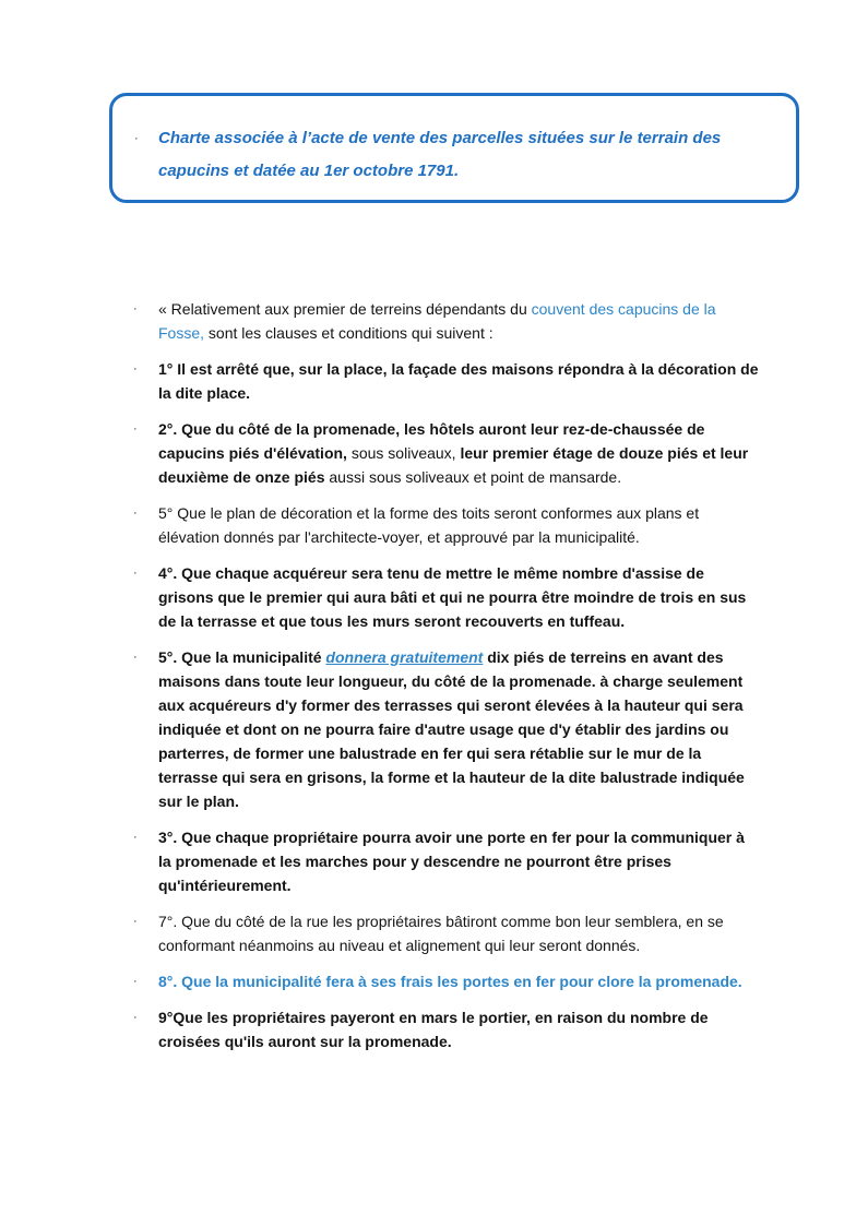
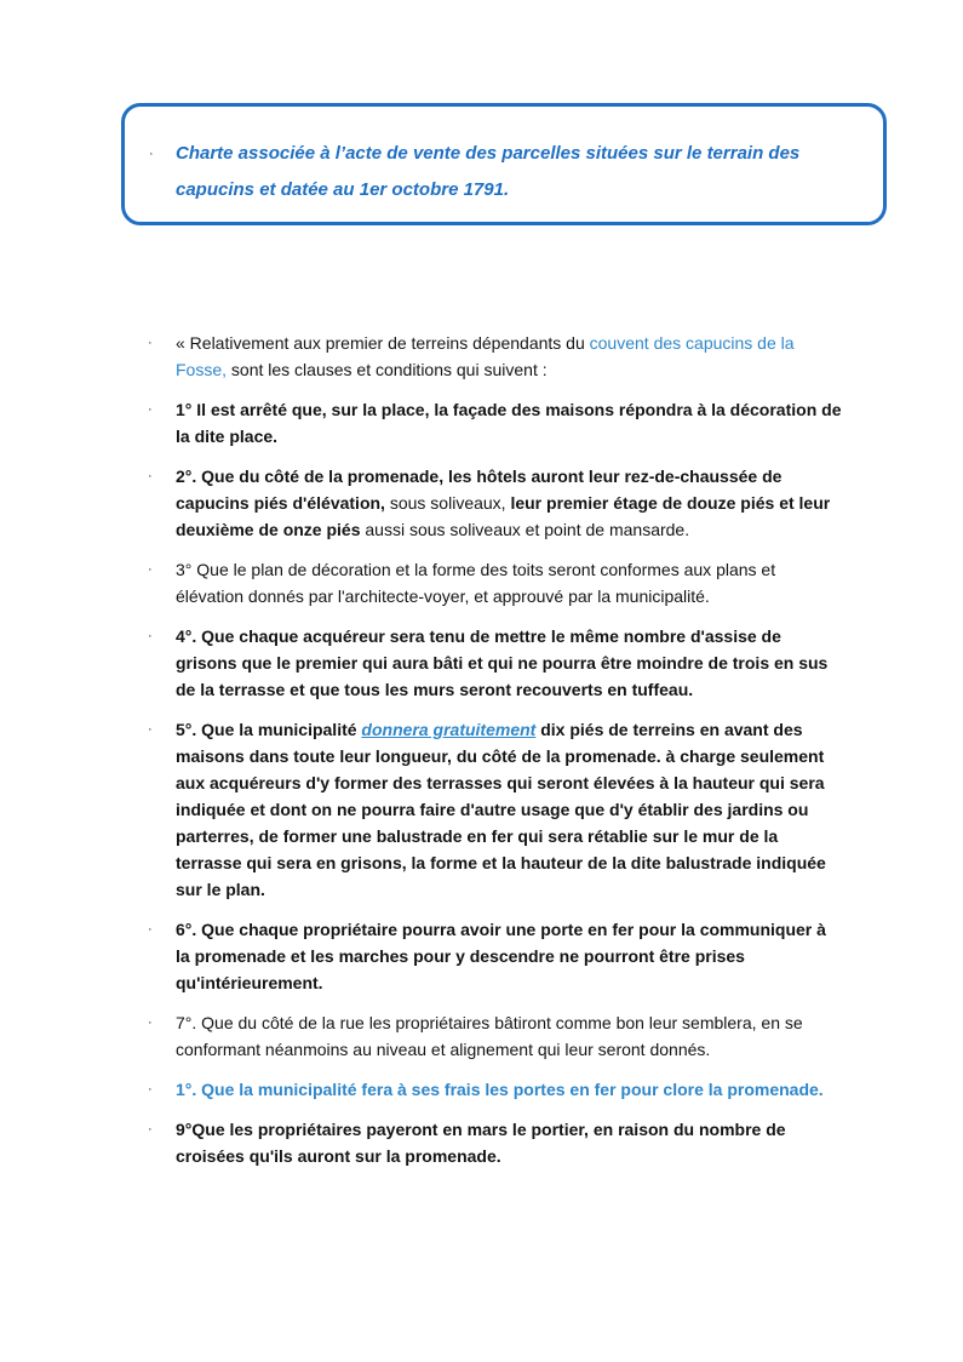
  ·
  Charte associée à l’acte de vente des parcelles situées sur le terrain des capucins et datée au 1er octobre 1791.
  ·
  « Relativement aux premier de terreins dépendants du couvent des capucins de la Fosse, sont les clauses et conditions qui suivent :
  ·
  1° Il est arrêté que, sur la place, la façade des maisons répondra à la décoration de la dite place.
  ·
  2°. Que du côté de la promenade, les hôtels auront leur rez-de-chaussée de capucins piés d'élévation, sous soliveaux, leur premier étage de douze piés et leur deuxième de onze piés aussi sous soliveaux et point de mansarde.
  ·
- 5° Que le plan de décoration et la forme des toits seront conformes aux plans et élévation donnés par l'architecte-voyer, et approuvé par la municipalité.
+ 3° Que le plan de décoration et la forme des toits seront conformes aux plans et élévation donnés par l'architecte-voyer, et approuvé par la municipalité.
  ·
  4°. Que chaque acquéreur sera tenu de mettre le même nombre d'assise de grisons que le premier qui aura bâti et qui ne pourra être moindre de trois en sus de la terrasse et que tous les murs seront recouverts en tuffeau.
  ·
  5°. Que la municipalité donnera gratuitement dix piés de terreins en avant des maisons dans toute leur longueur, du côté de la promenade. à charge seulement aux acquéreurs d'y former des terrasses qui seront élevées à la hauteur qui sera indiquée et dont on ne pourra faire d'autre usage que d'y établir des jardins ou parterres, de former une balustrade en fer qui sera rétablie sur le mur de la terrasse qui sera en grisons, la forme et la hauteur de la dite balustrade indiquée sur le plan.
  ·
- 3°. Que chaque propriétaire pourra avoir une porte en fer pour la communiquer à la promenade et les marches pour y descendre ne pourront être prises qu'intérieurement.
+ 6°. Que chaque propriétaire pourra avoir une porte en fer pour la communiquer à la promenade et les marches pour y descendre ne pourront être prises qu'intérieurement.
  ·
  7°. Que du côté de la rue les propriétaires bâtiront comme bon leur semblera, en se conformant néanmoins au niveau et alignement qui leur seront donnés.
  ·
- 8°. Que la municipalité fera à ses frais les portes en fer pour clore la promenade.
+ 1°. Que la municipalité fera à ses frais les portes en fer pour clore la promenade.
  ·
  9°Que les propriétaires payeront en mars le portier, en raison du nombre de croisées qu'ils auront sur la promenade.
